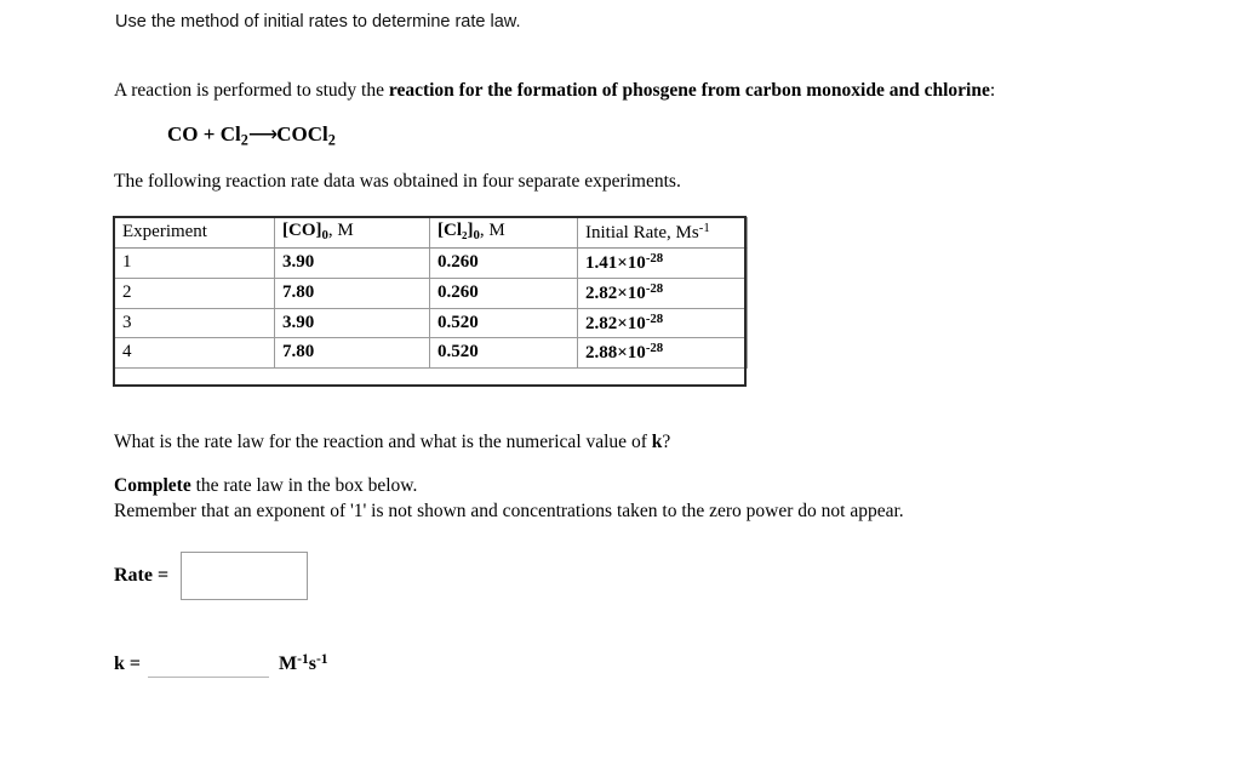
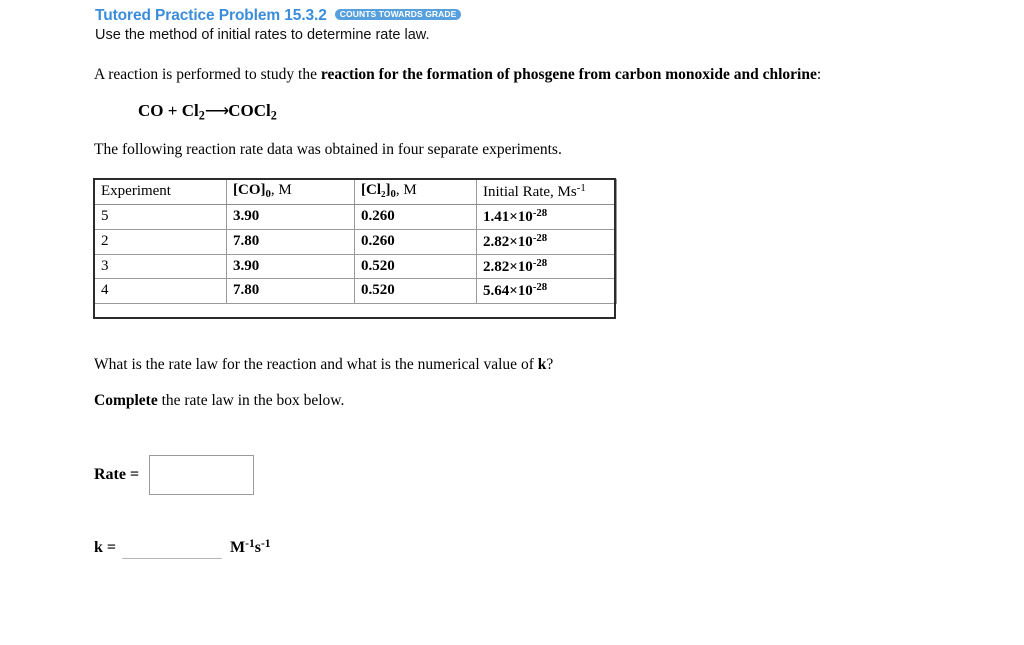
+ Tutored Practice Problem 15.3.2
+ COUNTS TOWARDS GRADE
  Use the method of initial rates to determine rate law.
  A reaction is performed to study the reaction for the formation of phosgene from carbon monoxide and chlorine:
  CO + Cl2⟶COCl2
  The following reaction rate data was obtained in four separate experiments.
  Experiment	[CO]0, M	[Cl₂]0, M	Initial Rate, Ms-1
- 1	3.90	0.260	1.41×10-28
+ 5	3.90	0.260	1.41×10-28
  2	7.80	0.260	2.82×10-28
  3	3.90	0.520	2.82×10-28
- 4	7.80	0.520	2.88×10-28
+ 4	7.80	0.520	5.64×10-28
  What is the rate law for the reaction and what is the numerical value of k?
  Complete the rate law in the box below.
- Remember that an exponent of '1' is not shown and concentrations taken to the zero power do not appear.
  Rate =
  k =
  M-1s-1
